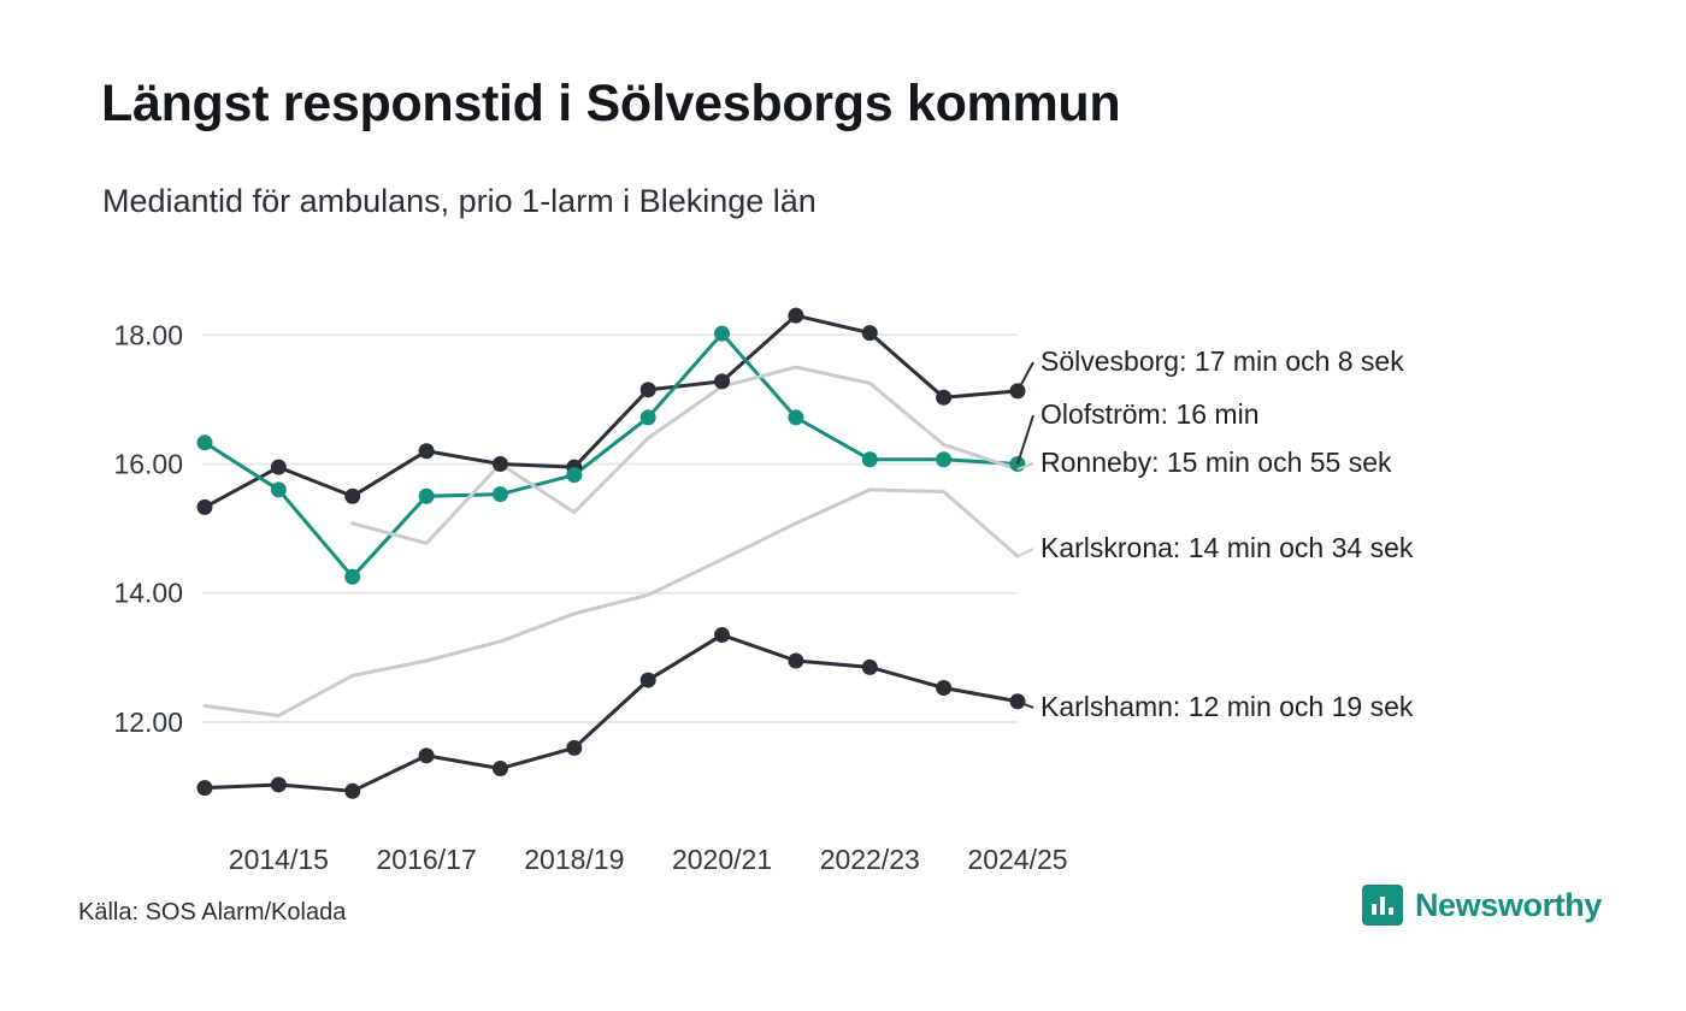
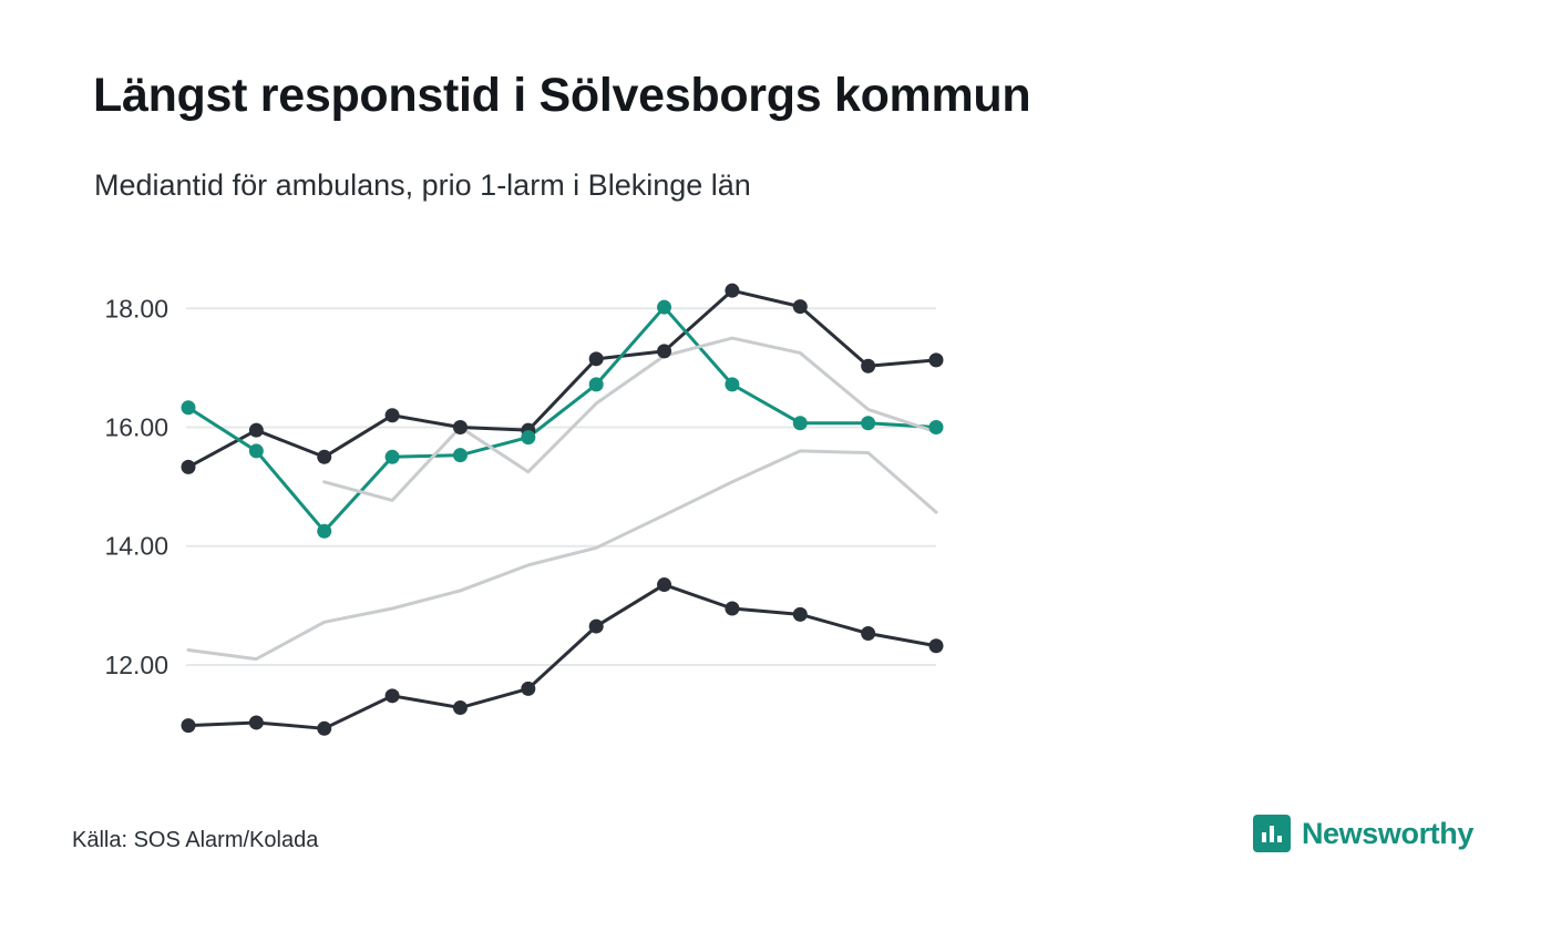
  Längst responstid i Sölvesborgs kommun
  Mediantid för ambulans, prio 1-larm i Blekinge län
  12.00
  14.00
  16.00
  18.00
- 2014/15
- 2016/17
- 2018/19
- 2020/21
- 2022/23
- 2024/25
- Sölvesborg: 17 min och 8 sek
- Olofström: 16 min
- Ronneby: 15 min och 55 sek
- Karlskrona: 14 min och 34 sek
- Karlshamn: 12 min och 19 sek
  Källa: SOS Alarm/Kolada
  Newsworthy
